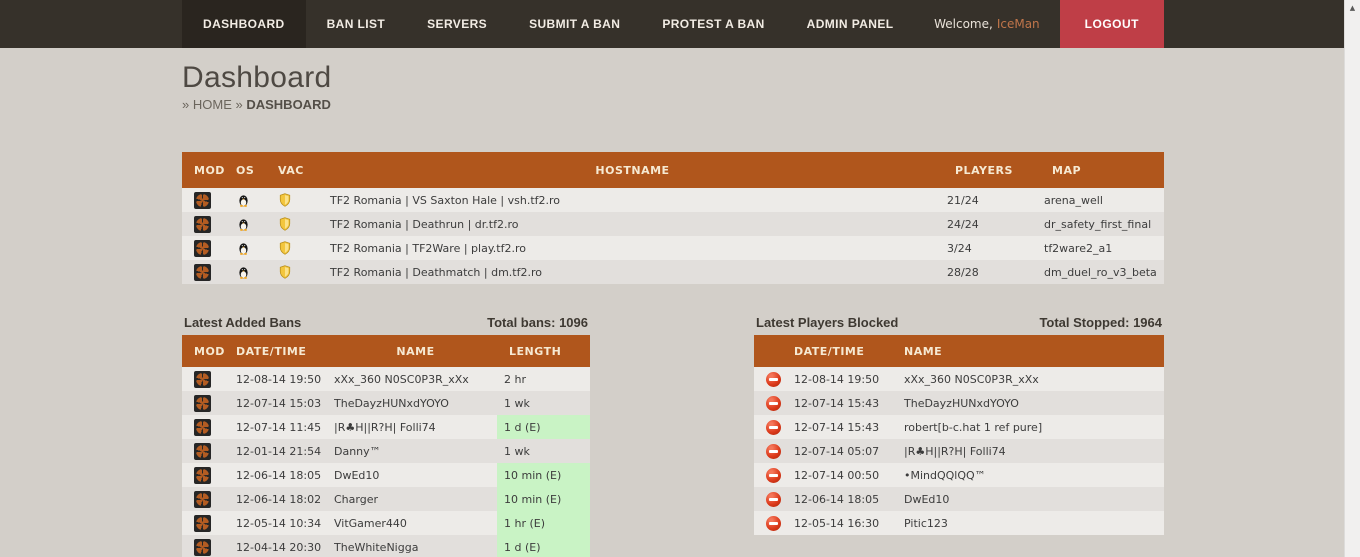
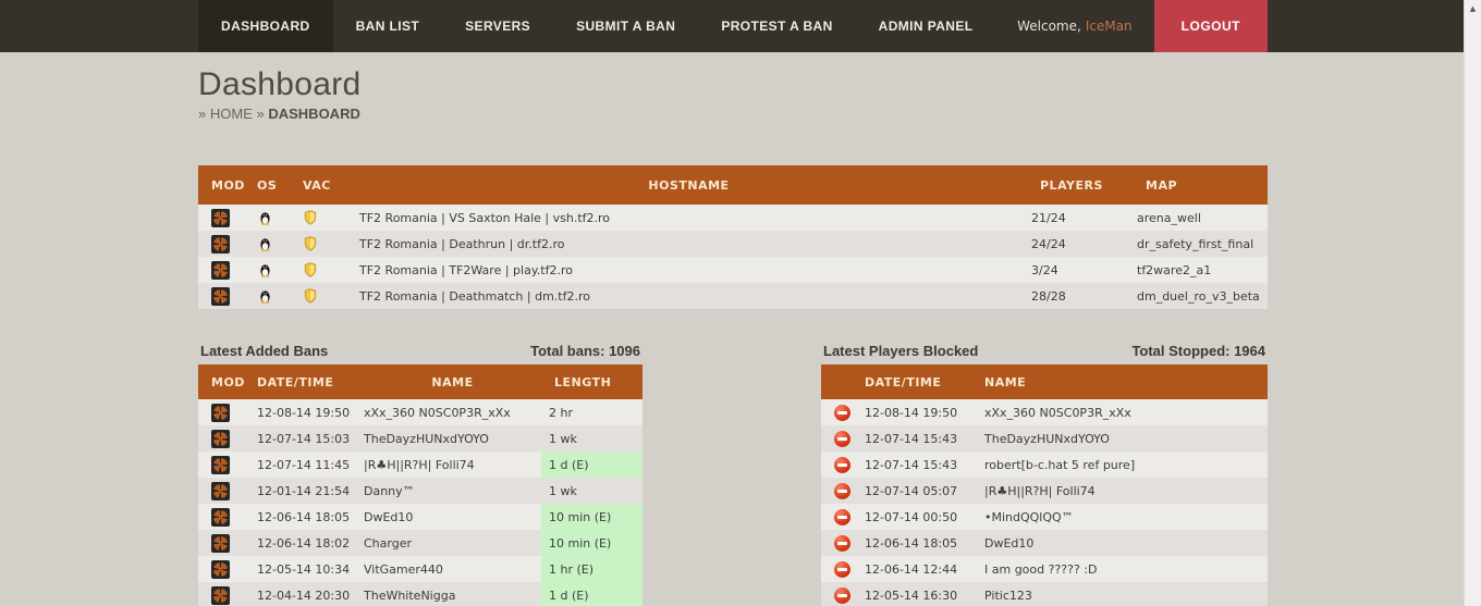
  DASHBOARD
  BAN LIST
  SERVERS
  SUBMIT A BAN
  PROTEST A BAN
  ADMIN PANEL
  Welcome,
  IceMan
  LOGOUT
  Dashboard
  » HOME » DASHBOARD
  MOD	OS	VAC	HOSTNAME	PLAYERS	MAP
  			TF2 Romania | VS Saxton Hale | vsh.tf2.ro	21/24	arena_well
  			TF2 Romania | Deathrun | dr.tf2.ro	24/24	dr_safety_first_final
  			TF2 Romania | TF2Ware | play.tf2.ro	3/24	tf2ware2_a1
  			TF2 Romania | Deathmatch | dm.tf2.ro	28/28	dm_duel_ro_v3_beta
  Latest Added Bans
  Total bans: 1096
  MOD	DATE/TIME	NAME	LENGTH
  	12-08-14 19:50	xXx_360 N0SC0P3R_xXx	2 hr
  	12-07-14 15:03	TheDayzHUNxdYOYO	1 wk
  	12-07-14 11:45	|R♣H||R?H| Folli74	1 d (E)
  	12-01-14 21:54	Danny™	1 wk
  	12-06-14 18:05	DwEd10	10 min (E)
  	12-06-14 18:02	Charger	10 min (E)
  	12-05-14 10:34	VitGamer440	1 hr (E)
  	12-04-14 20:30	TheWhiteNigga	1 d (E)
  Latest Players Blocked
  Total Stopped: 1964
  	DATE/TIME	NAME
  	12-08-14 19:50	xXx_360 N0SC0P3R_xXx
  	12-07-14 15:43	TheDayzHUNxdYOYO
- 	12-07-14 15:43	robert[b-c.hat 1 ref pure]
+ 	12-07-14 15:43	robert[b-c.hat 5 ref pure]
  	12-07-14 05:07	|R♣H||R?H| Folli74
  	12-07-14 00:50	•MindQQlQQ™
  	12-06-14 18:05	DwEd10
+ 	12-06-14 12:44	I am good ????? :D
  	12-05-14 16:30	Pitic123
  ▲
